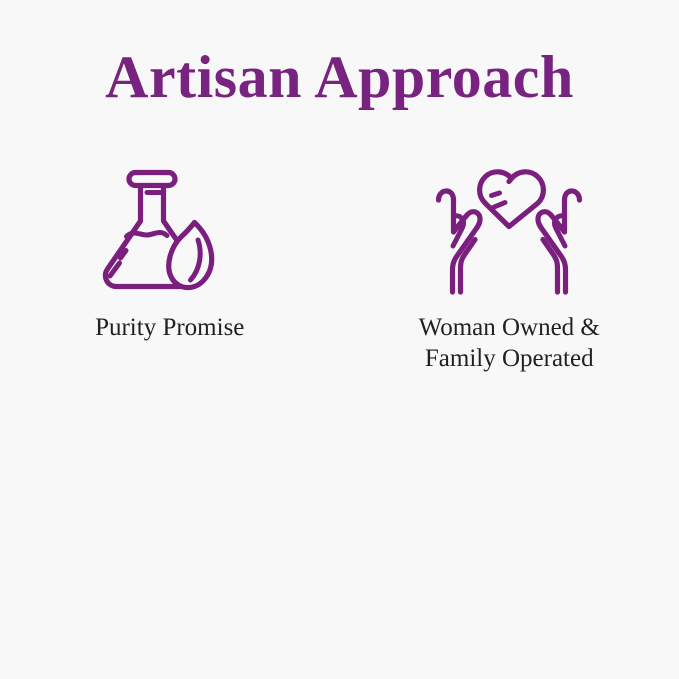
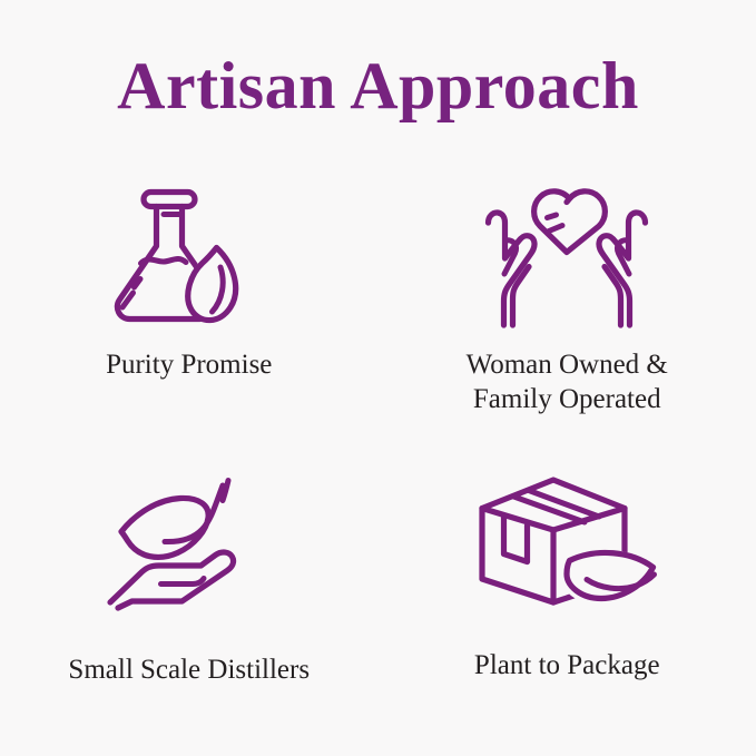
  Artisan Approach
  Purity Promise
  Woman Owned &
  Family Operated
+ Small Scale Distillers
+ Plant to Package
